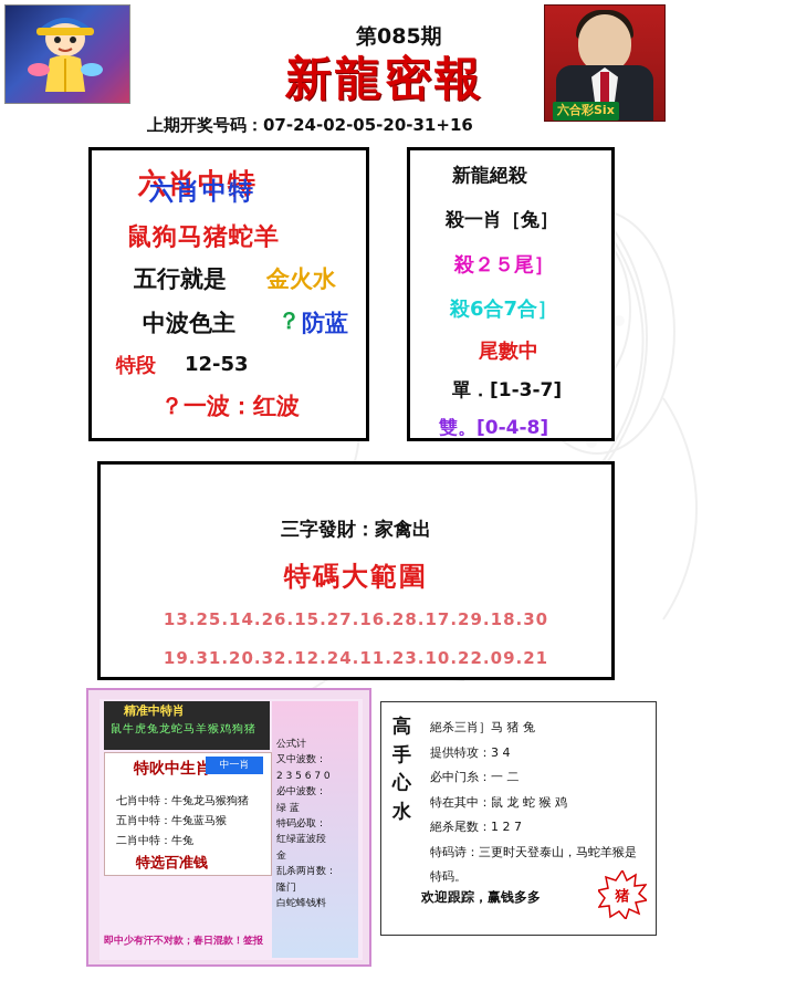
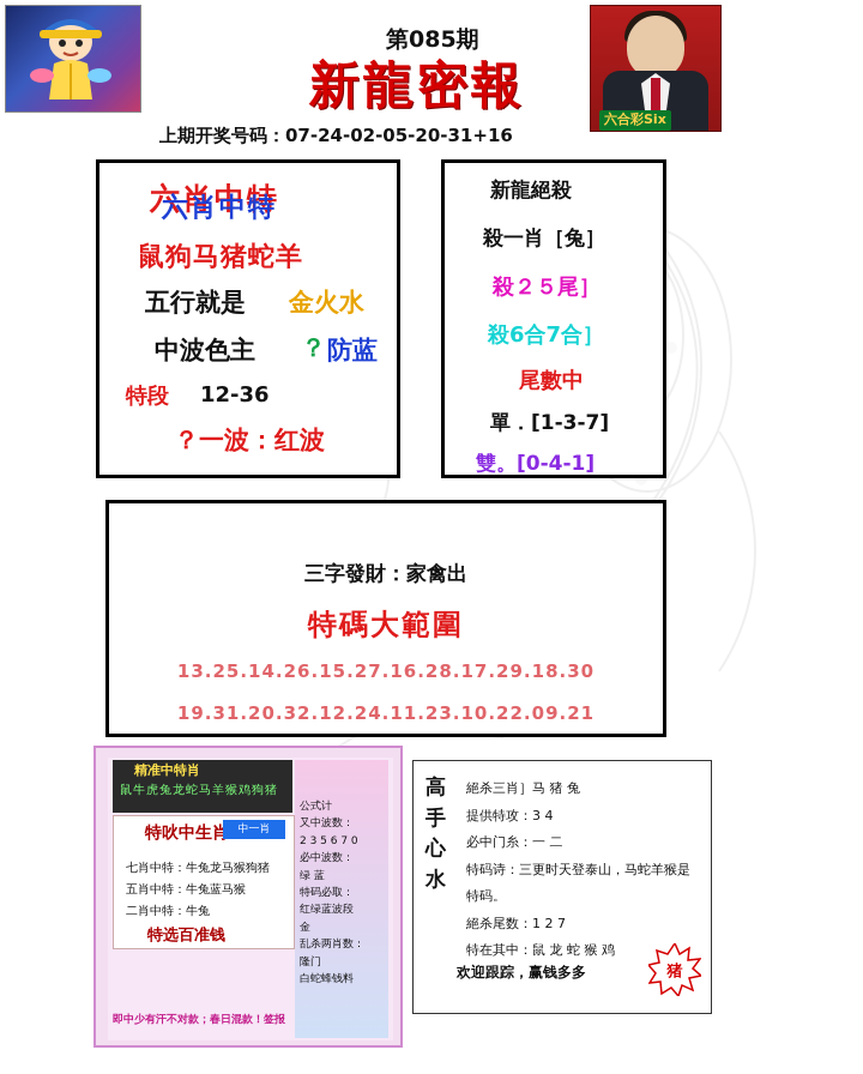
  第085期
  新龍密報
  六合彩Six
  上期开奖号码：07-24-02-05-20-31+16
  六肖中特
  六肖中特
  鼠狗马猪蛇羊
  五行就是
  金火水
  中波色主
  ？
  防蓝
  特段
- 12-53
+ 12-36
  ？一波：红波
  新龍絕殺
  殺一肖［兔］
  殺２５尾］
  殺6合7合］
  尾數中
  單．[1-3-7]
- 雙。[0-4-8]
+ 雙。[0-4-1]
  三字發財：家禽出
  特碼大範圍
  13.25.14.26.15.27.16.28.17.29.18.30
  19.31.20.32.12.24.11.23.10.22.09.21
  精准中特肖
  鼠牛虎兔龙蛇马羊猴鸡狗猪
  特吙中生肖
  七肖中特：牛兔龙马猴狗猪
  五肖中特：牛兔蓝马猴
  二肖中特：牛兔
  特选百准钱
  中一肖
  公式计
  又中波数：
  2 3 5 6 7 0
  必中波数：
  绿 蓝
  特码必取：
  红绿蓝波段
  金
  乱杀两肖数：
  隆门
  白蛇蜂钱料
  即中少有汗不对款；春日混款！签报
  高手心水
  絕杀三肖］马 猪 兔
  提供特攻：3 4
  必中门糸：一 二
- 特在其中：鼠 龙 蛇 猴 鸡
+ 特码诗：三更时天登泰山，马蛇羊猴是特码。
  絕杀尾数：1 2 7
- 特码诗：三更时天登泰山，马蛇羊猴是特码。
+ 特在其中：鼠 龙 蛇 猴 鸡
  欢迎跟踪，赢钱多多
  猪
